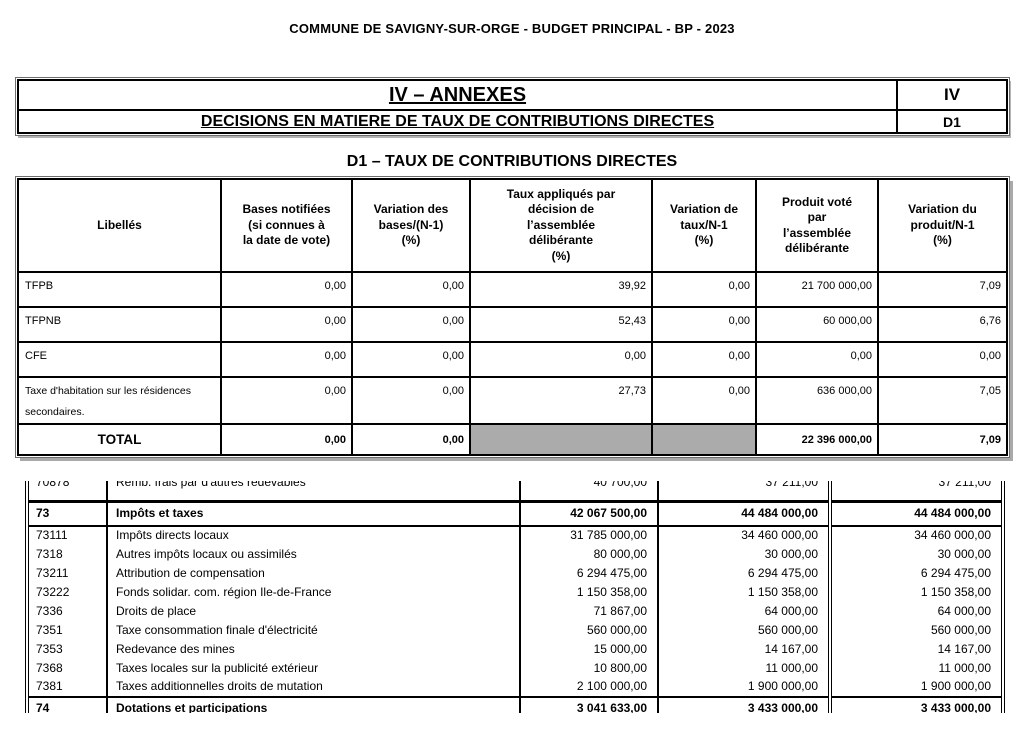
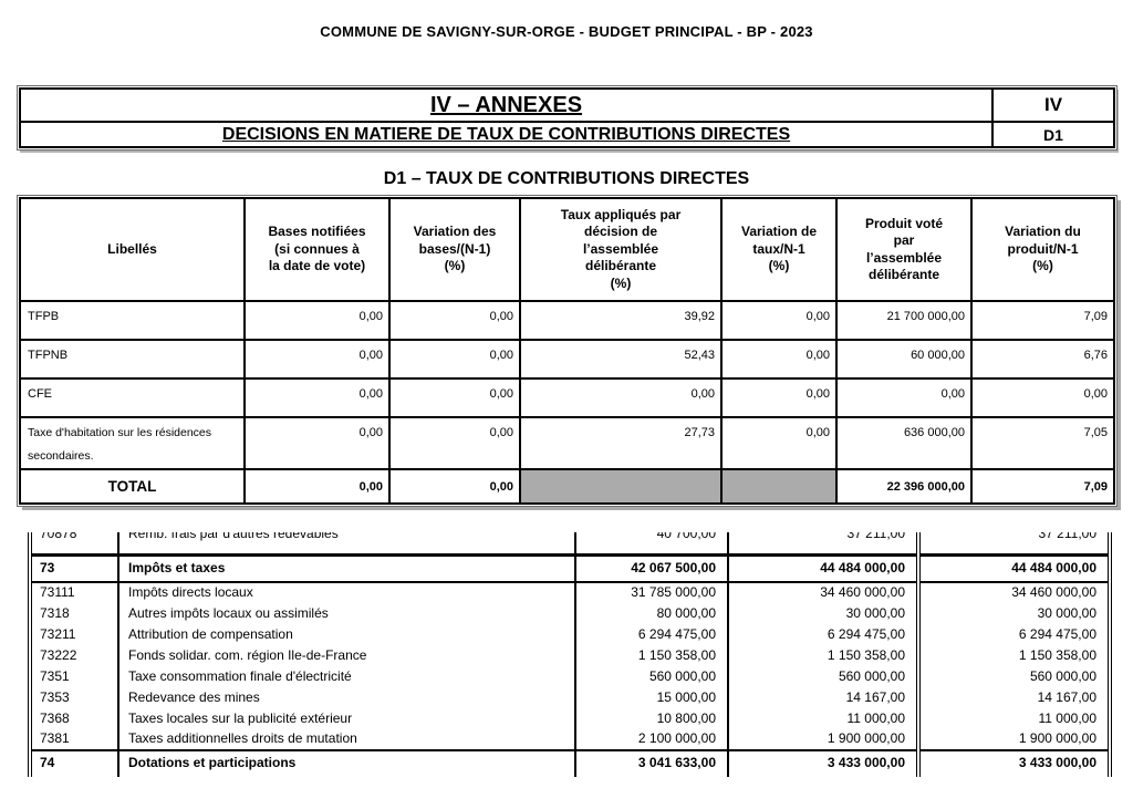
  COMMUNE DE SAVIGNY-SUR-ORGE - BUDGET PRINCIPAL - BP - 2023
  IV – ANNEXES
  IV
  DECISIONS EN MATIERE DE TAUX DE CONTRIBUTIONS DIRECTES
  D1
  D1 – TAUX DE CONTRIBUTIONS DIRECTES
  Libellés	Bases notifiées (si connues à la date de vote)	Variation des bases/(N-1) (%)	Taux appliqués par décision de l’assemblée délibérante (%)	Variation de taux/N-1 (%)	Produit voté par l’assemblée délibérante	Variation du produit/N-1 (%)
  TFPB	0,00	0,00	39,92	0,00	21 700 000,00	7,09
  TFPNB	0,00	0,00	52,43	0,00	60 000,00	6,76
  CFE	0,00	0,00	0,00	0,00	0,00	0,00
  Taxe d'habitation sur les résidences secondaires.	0,00	0,00	27,73	0,00	636 000,00	7,05
  TOTAL	0,00	0,00			22 396 000,00	7,09
  70878	Remb. frais par d'autres redevables	40 700,00	37 211,00	37 211,00
  73	Impôts et taxes	42 067 500,00	44 484 000,00	44 484 000,00
  73111	Impôts directs locaux	31 785 000,00	34 460 000,00	34 460 000,00
  7318	Autres impôts locaux ou assimilés	80 000,00	30 000,00	30 000,00
  73211	Attribution de compensation	6 294 475,00	6 294 475,00	6 294 475,00
  73222	Fonds solidar. com. région Ile-de-France	1 150 358,00	1 150 358,00	1 150 358,00
- 7336	Droits de place	71 867,00	64 000,00	64 000,00
  7351	Taxe consommation finale d'électricité	560 000,00	560 000,00	560 000,00
  7353	Redevance des mines	15 000,00	14 167,00	14 167,00
  7368	Taxes locales sur la publicité extérieur	10 800,00	11 000,00	11 000,00
  7381	Taxes additionnelles droits de mutation	2 100 000,00	1 900 000,00	1 900 000,00
  74	Dotations et participations	3 041 633,00	3 433 000,00	3 433 000,00
